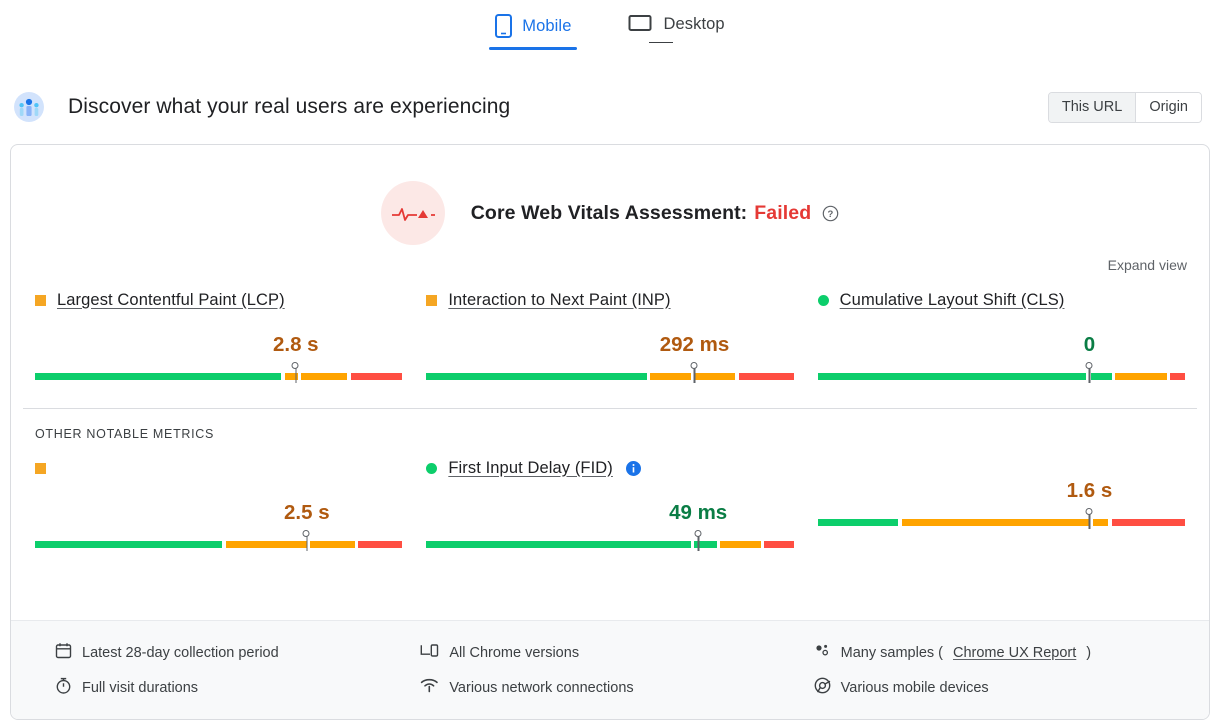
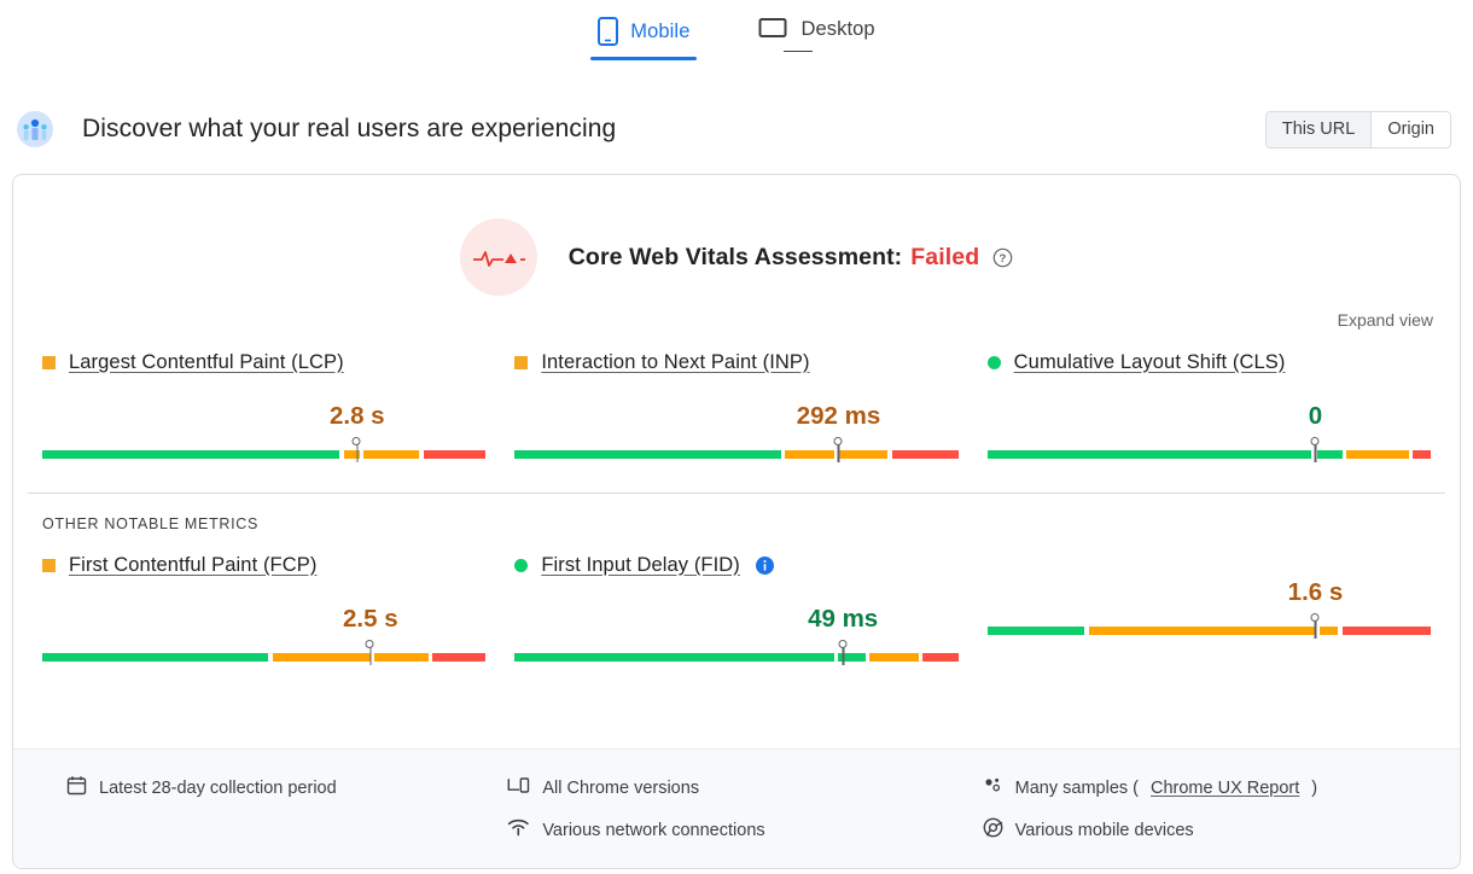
  Mobile
  Desktop
  Discover what your real users are experiencing
  This URL
  Origin
  Core Web Vitals Assessment:
  Failed
  ?
  Expand view
  Largest Contentful Paint (LCP)
  2.8 s
  Interaction to Next Paint (INP)
  292 ms
  Cumulative Layout Shift (CLS)
  0
  OTHER NOTABLE METRICS
+ First Contentful Paint (FCP)
  2.5 s
  First Input Delay (FID)
  49 ms
  1.6 s
  Latest 28-day collection period
- Full visit durations
  All Chrome versions
  Various network connections
  Many samples (
  Chrome UX Report
  )
  Various mobile devices
